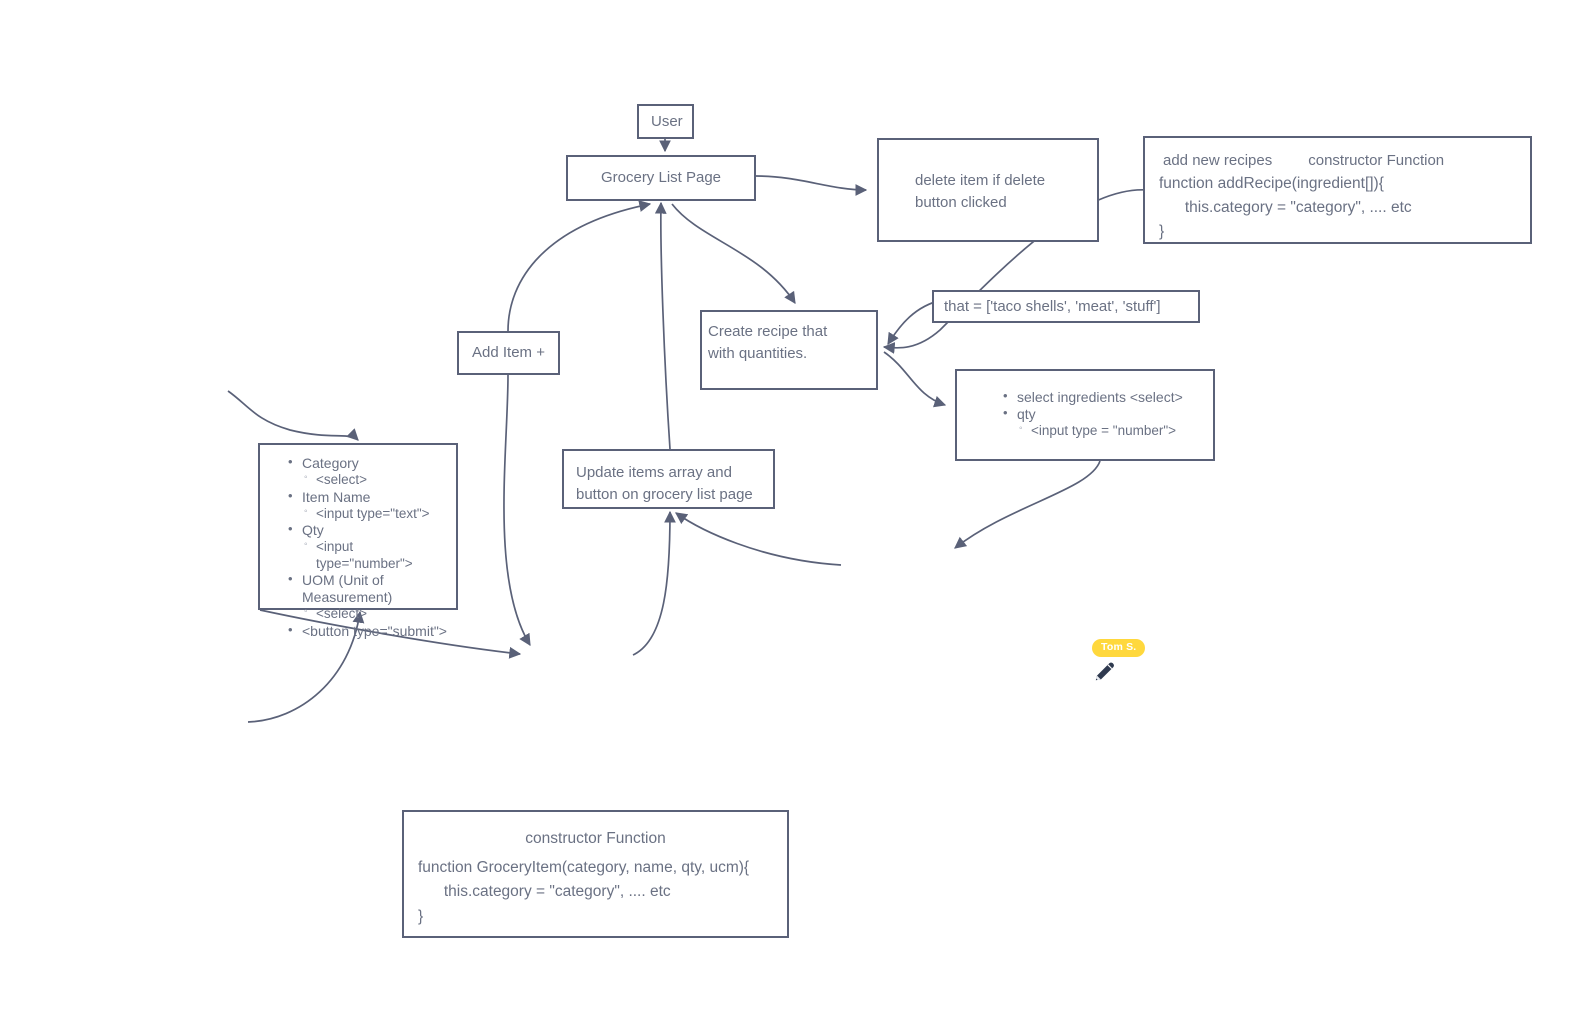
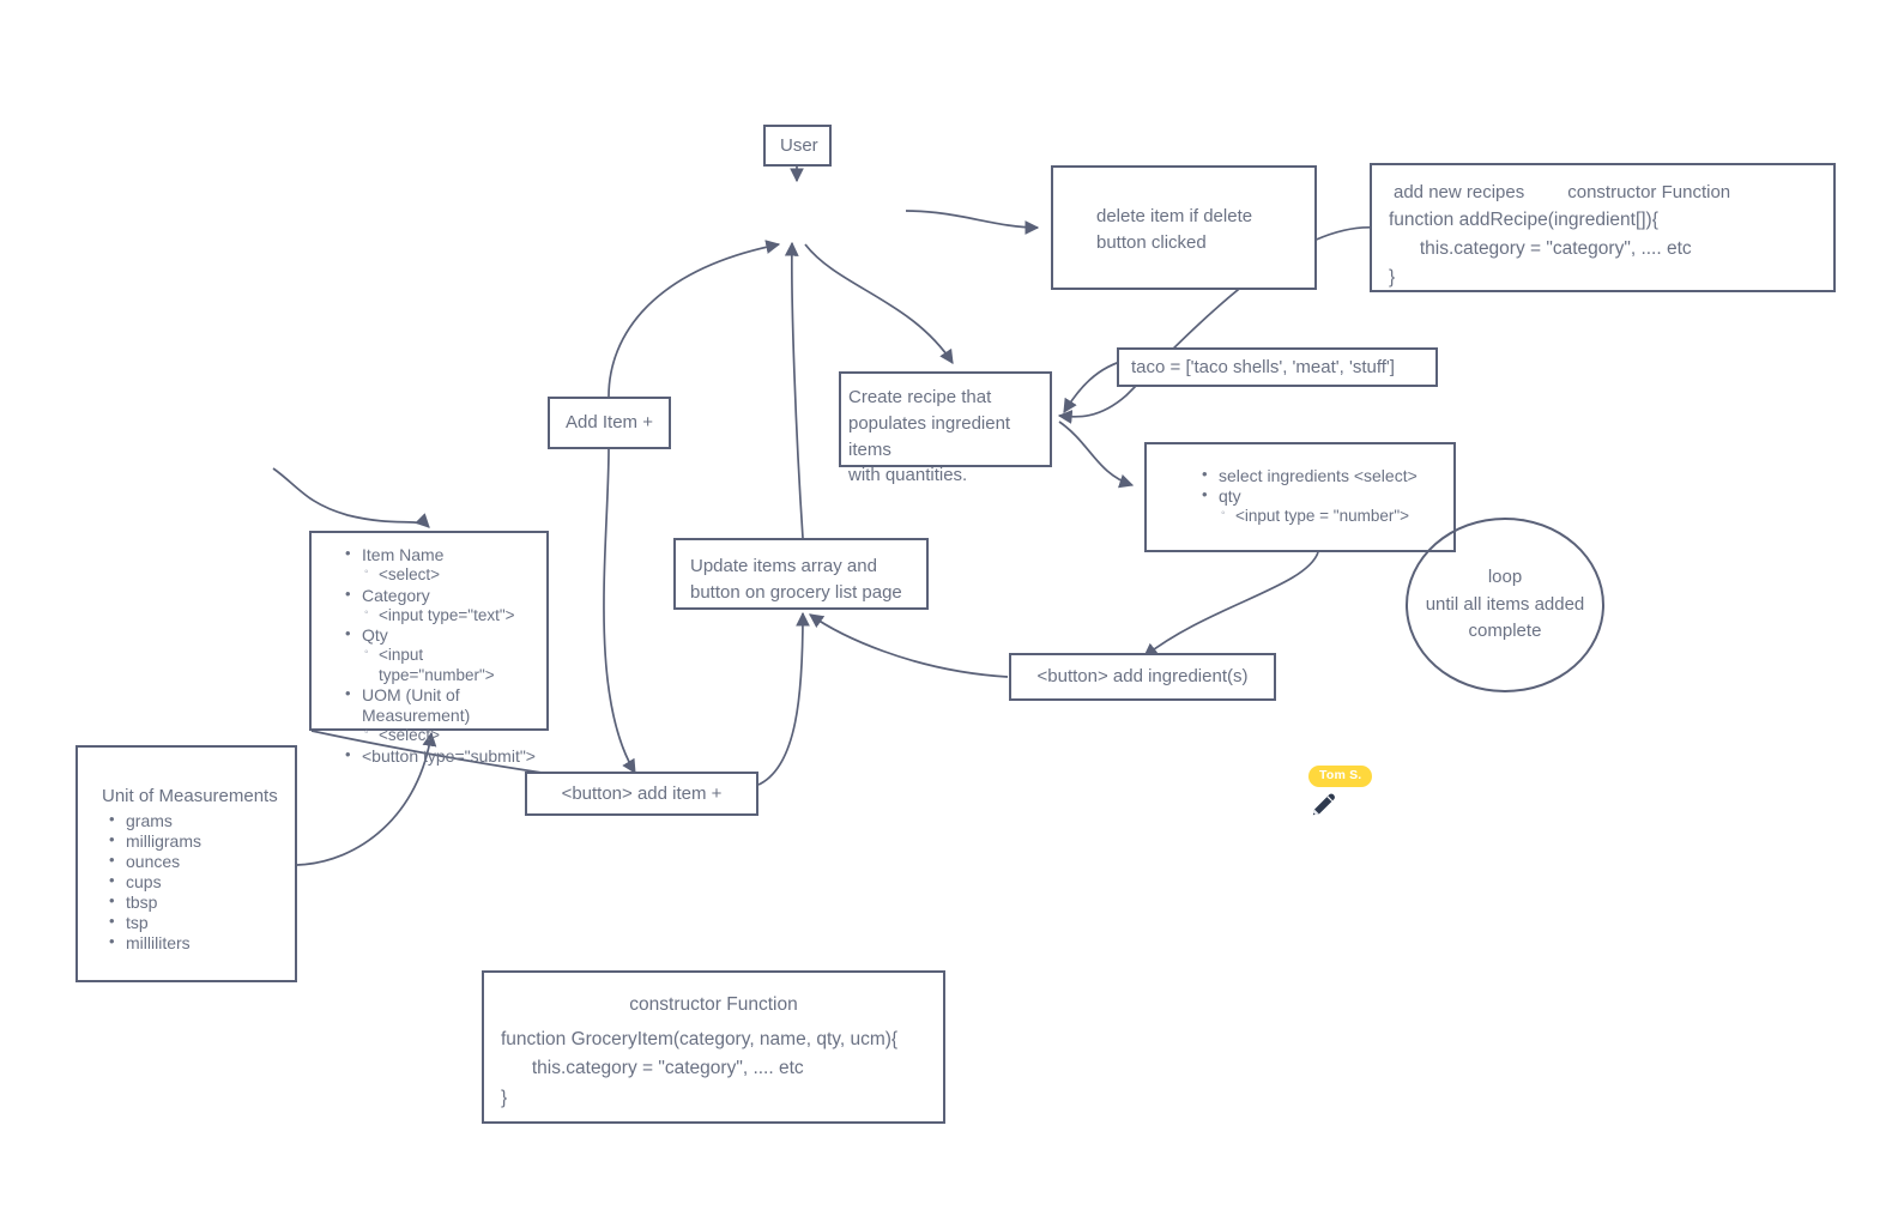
  User
- Grocery List Page
  delete item if delete
  button clicked
  add new recipes
  constructor Function
  function addRecipe(ingredient[]){
  this.category = "category", .... etc
  }
- that = ['taco shells', 'meat', 'stuff']
+ taco = ['taco shells', 'meat', 'stuff']
  Create recipe that
+ populates ingredient items
  with quantities.
  Add Item +
  Update items array and
  button on grocery list page
+ Unit of Measurements
+ grams
+ milligrams
+ ounces
+ cups
+ tbsp
+ tsp
+ milliliters
- Category
+ Item Name
  <select>
- Item Name
+ Category
  <input type="text">
  Qty
  <input type="number">
  UOM (Unit of Measurement)
  <select>
  <button type="submit">
  select ingredients <select>
  qty
  <input type = "number">
+ <button> add item +
+ <button> add ingredient(s)
+ loop
+ until all items added
+ complete
  constructor Function
  function GroceryItem(category, name, qty, ucm){
  this.category = "category", .... etc
  }
  Tom S.
